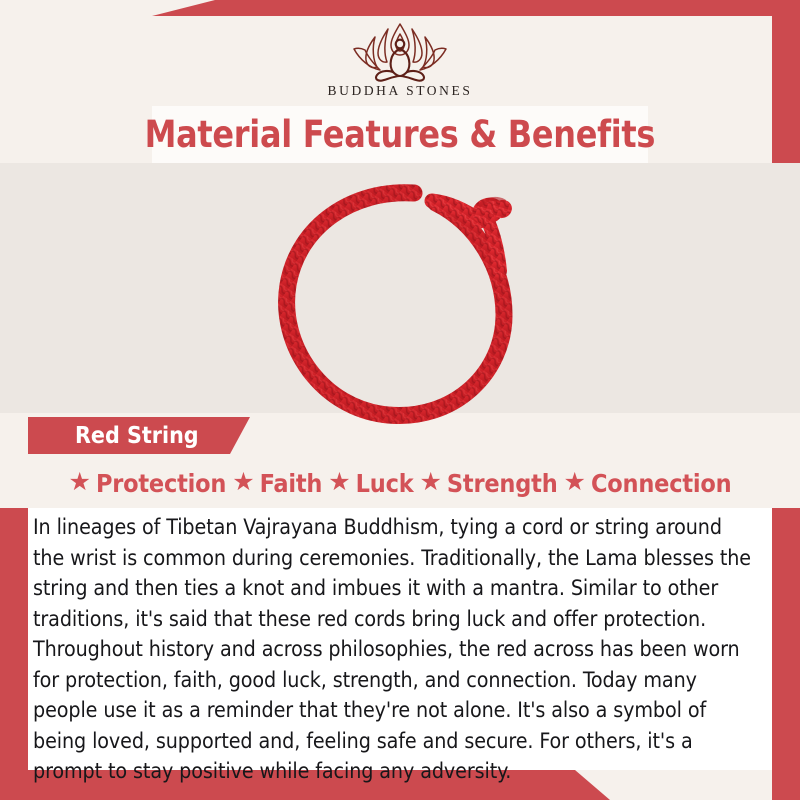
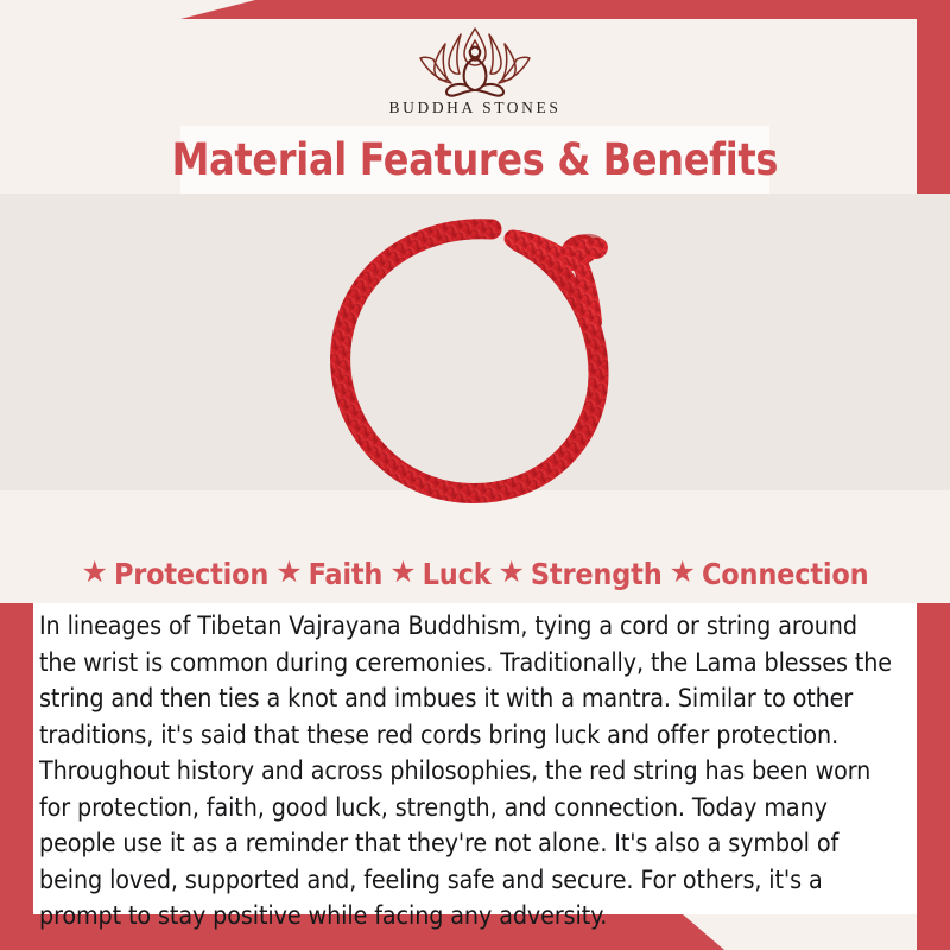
  BUDDHA STONES
  Material Features & Benefits
- Red String
  ★
  Protection
  ★
  Faith
  ★
  Luck
  ★
  Strength
  ★
  Connection
- In lineages of Tibetan Vajrayana Buddhism, tying a cord or string around the wrist is common during ceremonies. Traditionally, the Lama blesses the string and then ties a knot and imbues it with a mantra. Similar to other traditions, it's said that these red cords bring luck and offer protection. Throughout history and across philosophies, the red across has been worn for protection, faith, good luck, strength, and connection. Today many people use it as a reminder that they're not alone. It's also a symbol of being loved, supported and, feeling safe and secure. For others, it's a prompt to stay positive while facing any adversity.
+ In lineages of Tibetan Vajrayana Buddhism, tying a cord or string around the wrist is common during ceremonies. Traditionally, the Lama blesses the string and then ties a knot and imbues it with a mantra. Similar to other traditions, it's said that these red cords bring luck and offer protection. Throughout history and across philosophies, the red string has been worn for protection, faith, good luck, strength, and connection. Today many people use it as a reminder that they're not alone. It's also a symbol of being loved, supported and, feeling safe and secure. For others, it's a prompt to stay positive while facing any adversity.
